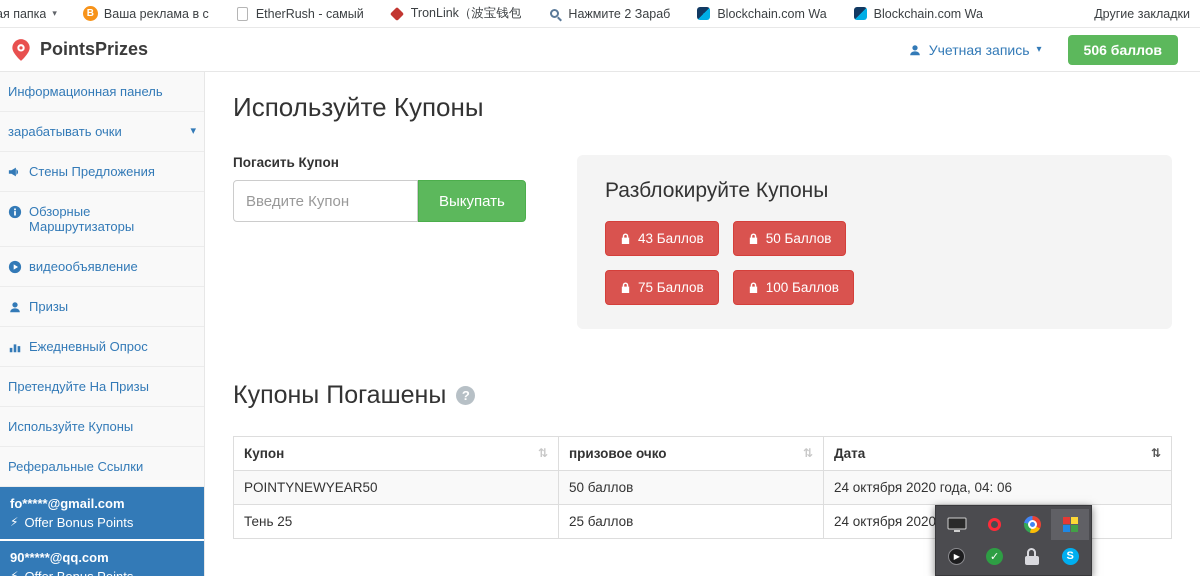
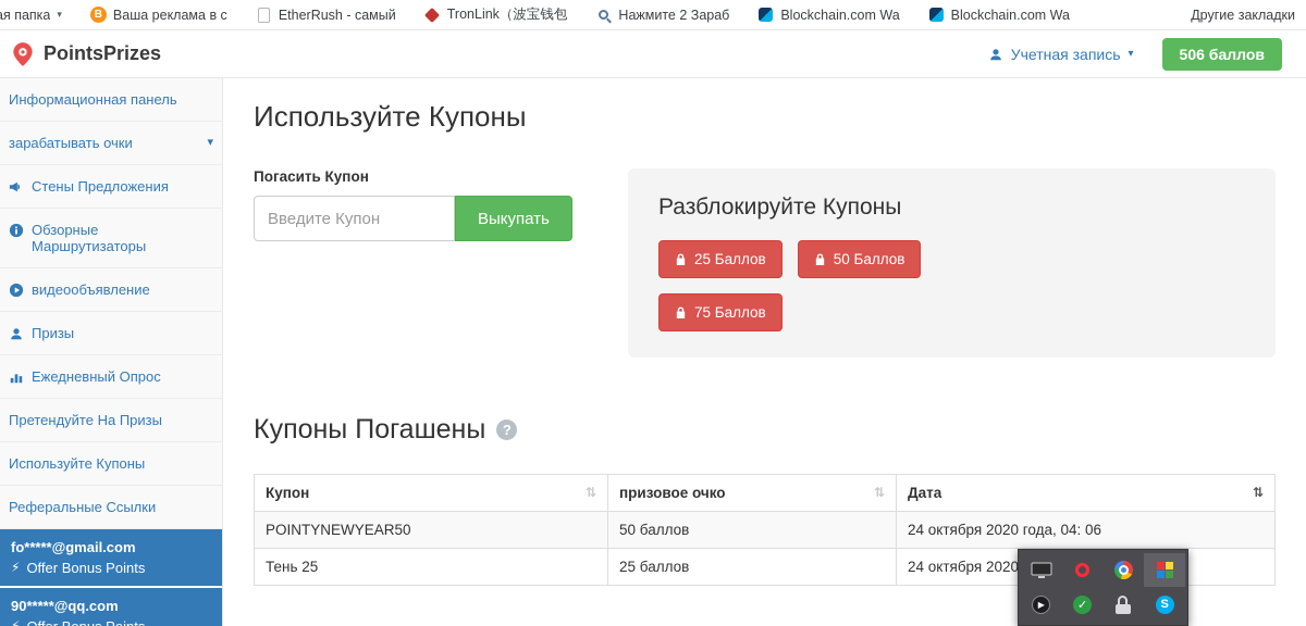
  я папка
  ▾
  B
  Ваша реклама в с
  EtherRush - самый
  TronLink（波宝钱包
  Нажмите 2 Зараб
  Blockchain.com Wa
  Blockchain.com Wa
  Другие закладки
  PointsPrizes
  Учетная запись
  ▾
  506 баллов
  Информационная панель
  зарабатывать очки
  ▾
  Стены Предложения
  Обзорные Маршрутизаторы
  видеообъявление
  Призы
  Ежедневный Опрос
  Претендуйте На Призы
  Используйте Купоны
  Реферальные Ссылки
  fo*****@gmail.com
  ⚡
  Offer Bonus Points
  90*****@qq.com
  Используйте Купоны
  Погасить Купон
  Введите Купон
  Выкупать
  Разблокируйте Купоны
- 43 Баллов
+ 25 Баллов
  50 Баллов
  75 Баллов
- 100 Баллов
  Купоны Погашены
  ?
  Купон ⇅	призовое очко ⇅	Дата ⇅
  POINTYNEWYEAR50	50 баллов	24 октября 2020 года, 04: 06
  Тень 25	25 баллов	24 октября 2020
  ▶
  ✓
  S
